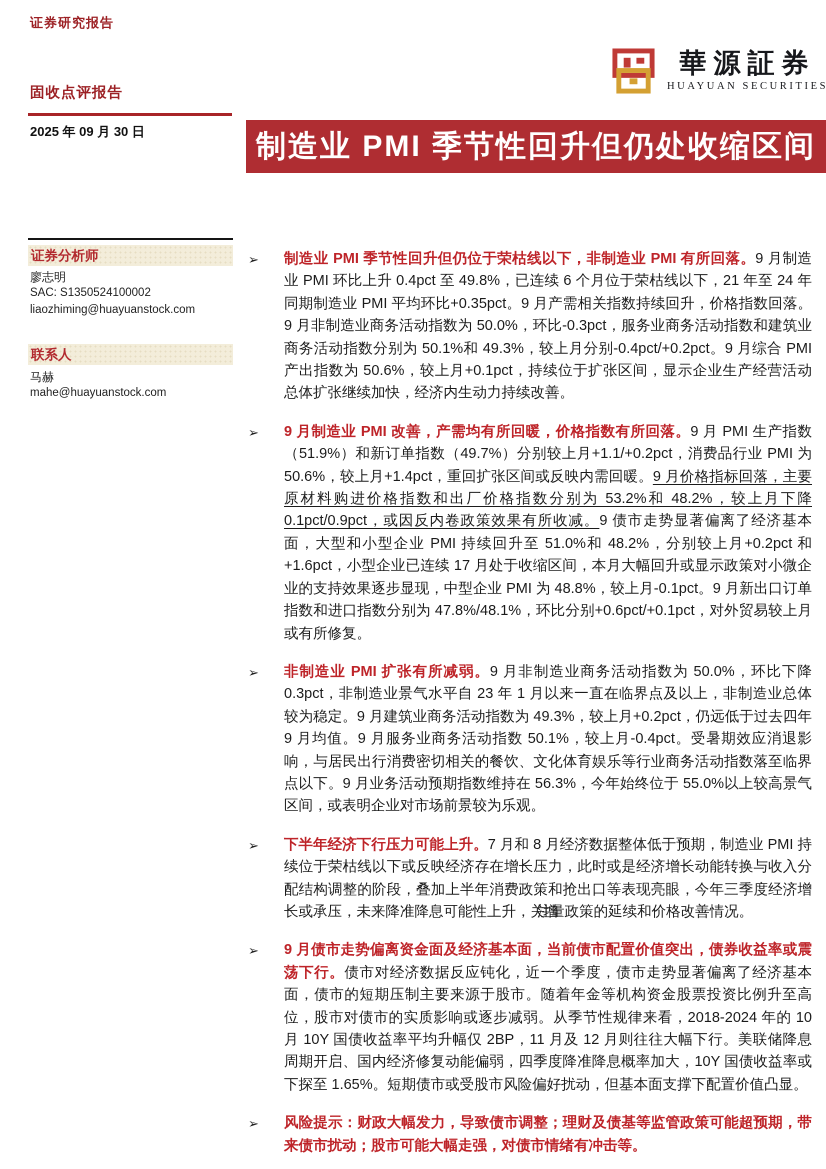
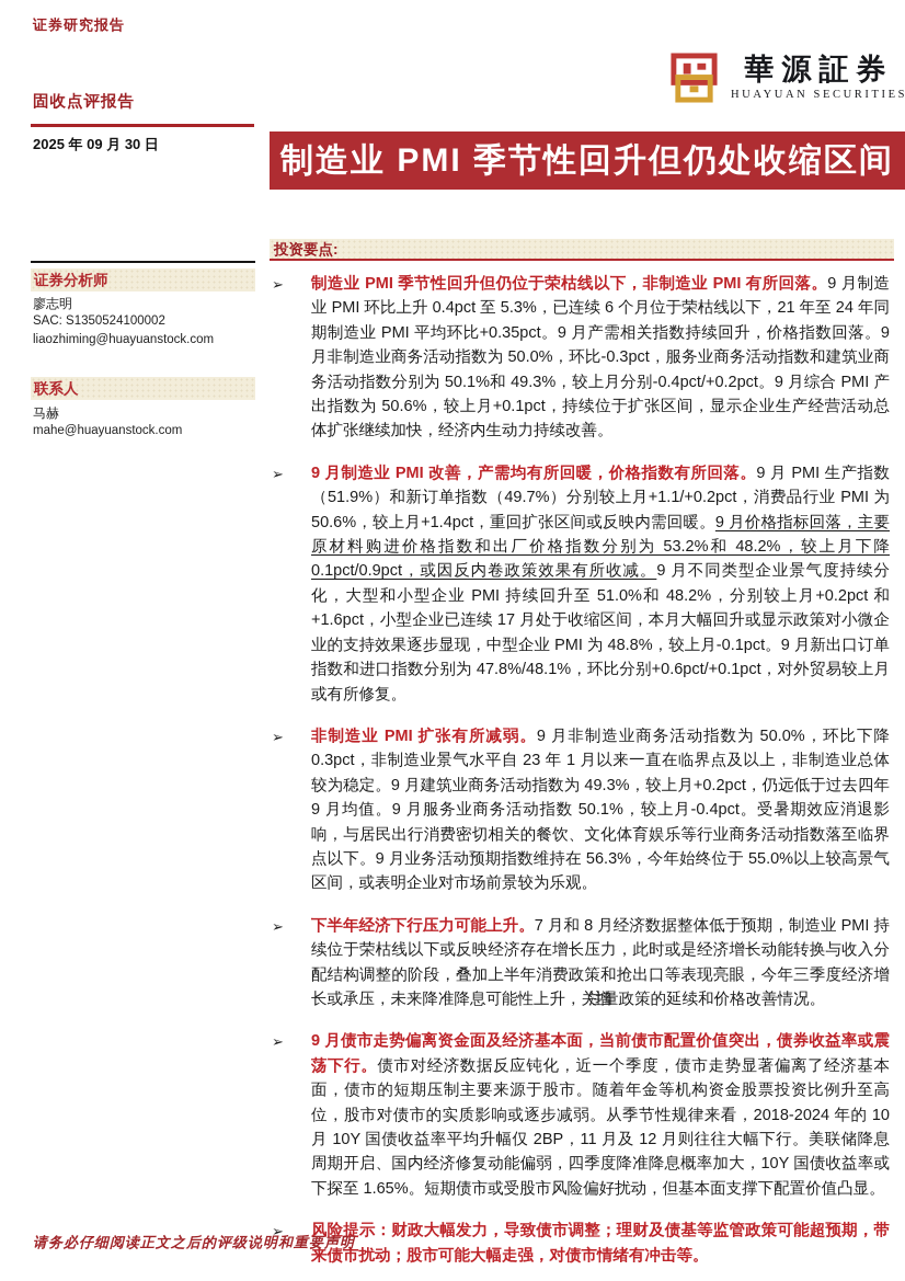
  证券研究报告
  華源証券
  HUAYUAN SECURITIES
  固收点评报告
  2025 年 09 月 30 日
  制造业 PMI 季节性回升但仍处收缩区间
+ 投资要点:
  证券分析师
  廖志明
  SAC: S1350524100002
  liaozhiming@huayuanstock.com
  联系人
  马赫
  mahe@huayuanstock.com
  ➢
- 制造业 PMI 季节性回升但仍位于荣枯线以下，非制造业 PMI 有所回落。9 月制造业 PMI 环比上升 0.4pct 至 49.8%，已连续 6 个月位于荣枯线以下，21 年至 24 年同期制造业 PMI 平均环比+0.35pct。9 月产需相关指数持续回升，价格指数回落。9 月非制造业商务活动指数为 50.0%，环比-0.3pct，服务业商务活动指数和建筑业商务活动指数分别为 50.1%和 49.3%，较上月分别-0.4pct/+0.2pct。9 月综合 PMI 产出指数为 50.6%，较上月+0.1pct，持续位于扩张区间，显示企业生产经营活动总体扩张继续加快，经济内生动力持续改善。
+ 制造业 PMI 季节性回升但仍位于荣枯线以下，非制造业 PMI 有所回落。9 月制造业 PMI 环比上升 0.4pct 至 5.3%，已连续 6 个月位于荣枯线以下，21 年至 24 年同期制造业 PMI 平均环比+0.35pct。9 月产需相关指数持续回升，价格指数回落。9 月非制造业商务活动指数为 50.0%，环比-0.3pct，服务业商务活动指数和建筑业商务活动指数分别为 50.1%和 49.3%，较上月分别-0.4pct/+0.2pct。9 月综合 PMI 产出指数为 50.6%，较上月+0.1pct，持续位于扩张区间，显示企业生产经营活动总体扩张继续加快，经济内生动力持续改善。
  ➢
- 9 月制造业 PMI 改善，产需均有所回暖，价格指数有所回落。9 月 PMI 生产指数（51.9%）和新订单指数（49.7%）分别较上月+1.1/+0.2pct，消费品行业 PMI 为 50.6%，较上月+1.4pct，重回扩张区间或反映内需回暖。9 月价格指标回落，主要原材料购进价格指数和出厂价格指数分别为 53.2%和 48.2%，较上月下降 0.1pct/0.9pct，或因反内卷政策效果有所收减。9 债市走势显著偏离了经济基本面，大型和小型企业 PMI 持续回升至 51.0%和 48.2%，分别较上月+0.2pct 和+1.6pct，小型企业已连续 17 月处于收缩区间，本月大幅回升或显示政策对小微企业的支持效果逐步显现，中型企业 PMI 为 48.8%，较上月-0.1pct。9 月新出口订单指数和进口指数分别为 47.8%/48.1%，环比分别+0.6pct/+0.1pct，对外贸易较上月或有所修复。
+ 9 月制造业 PMI 改善，产需均有所回暖，价格指数有所回落。9 月 PMI 生产指数（51.9%）和新订单指数（49.7%）分别较上月+1.1/+0.2pct，消费品行业 PMI 为 50.6%，较上月+1.4pct，重回扩张区间或反映内需回暖。9 月价格指标回落，主要原材料购进价格指数和出厂价格指数分别为 53.2%和 48.2%，较上月下降 0.1pct/0.9pct，或因反内卷政策效果有所收减。9 月不同类型企业景气度持续分化，大型和小型企业 PMI 持续回升至 51.0%和 48.2%，分别较上月+0.2pct 和+1.6pct，小型企业已连续 17 月处于收缩区间，本月大幅回升或显示政策对小微企业的支持效果逐步显现，中型企业 PMI 为 48.8%，较上月-0.1pct。9 月新出口订单指数和进口指数分别为 47.8%/48.1%，环比分别+0.6pct/+0.1pct，对外贸易较上月或有所修复。
  ➢
  非制造业 PMI 扩张有所减弱。9 月非制造业商务活动指数为 50.0%，环比下降 0.3pct，非制造业景气水平自 23 年 1 月以来一直在临界点及以上，非制造业总体较为稳定。9 月建筑业商务活动指数为 49.3%，较上月+0.2pct，仍远低于过去四年 9 月均值。9 月服务业商务活动指数 50.1%，较上月-0.4pct。受暑期效应消退影响，与居民出行消费密切相关的餐饮、文化体育娱乐等行业商务活动指数落至临界点以下。9 月业务活动预期指数维持在 56.3%，今年始终位于 55.0%以上较高景气区间，或表明企业对市场前景较为乐观。
  ➢
  下半年经济下行压力可能上升。7 月和 8 月经济数据整体低于预期，制造业 PMI 持续位于荣枯线以下或反映经济存在增长压力，此时或是经济增长动能转换与收入分配结构调整的阶段，叠加上半年消费政策和抢出口等表现亮眼，今年三季度经济增长或承压，未来降准降息可能性上升，关注增量 政策的延续和价格改善情况。
  ➢
  9 月债市走势偏离资金面及经济基本面，当前债市配置价值突出，债券收益率或震荡下行。债市对经济数据反应钝化，近一个季度，债市走势显著偏离了经济基本面，债市的短期压制主要来源于股市。随着年金等机构资金股票投资比例升至高位，股市对债市的实质影响或逐步减弱。从季节性规律来看，2018-2024 年的 10 月 10Y 国债收益率平均升幅仅 2BP，11 月及 12 月则往往大幅下行。美联储降息周期开启、国内经济修复动能偏弱，四季度降准降息概率加大，10Y 国债收益率或下探至 1.65%。短期债市或受股市风险偏好扰动，但基本面支撑下配置价值凸显。
  ➢
  风险提示：财政大幅发力，导致债市调整；理财及债基等监管政策可能超预期，带来债市扰动；股市可能大幅走强，对债市情绪有冲击等。
+ 请务必仔细阅读正文之后的评级说明和重要声明
